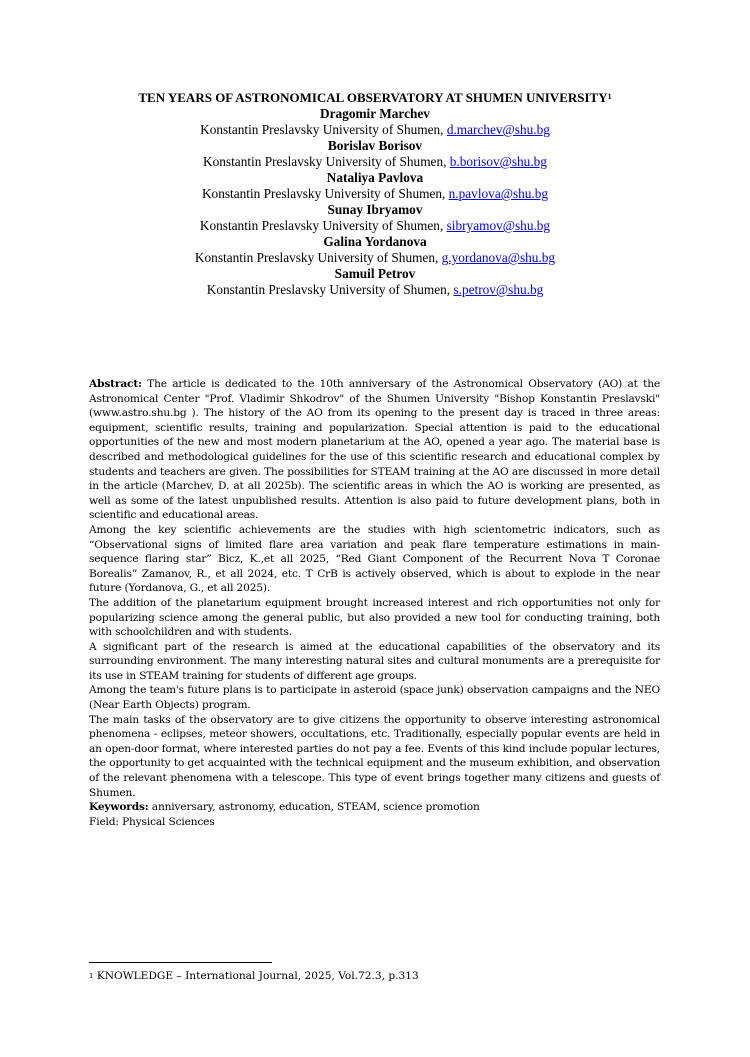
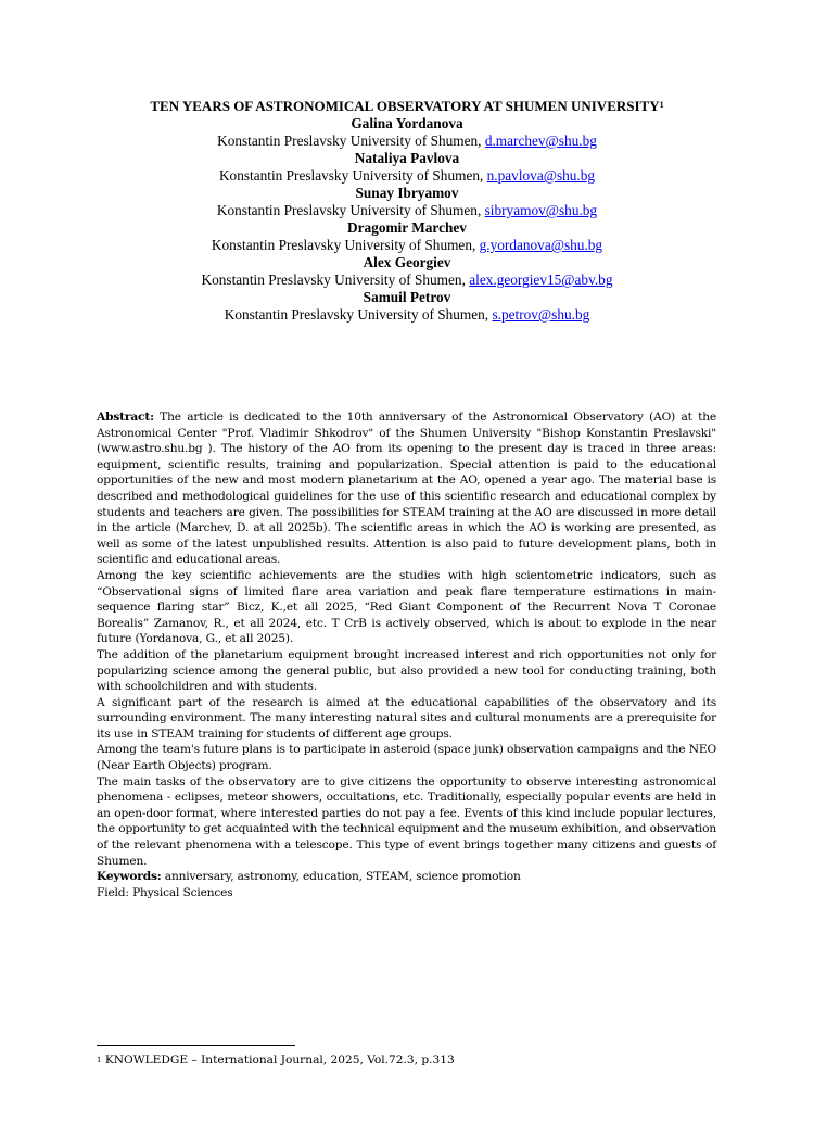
  TEN YEARS OF ASTRONOMICAL OBSERVATORY AT SHUMEN UNIVERSITY1
- Dragomir Marchev
+ Galina Yordanova
  Konstantin Preslavsky University of Shumen, d.marchev@shu.bg
- Borislav Borisov
- Konstantin Preslavsky University of Shumen, b.borisov@shu.bg
  Nataliya Pavlova
  Konstantin Preslavsky University of Shumen, n.pavlova@shu.bg
  Sunay Ibryamov
  Konstantin Preslavsky University of Shumen, sibryamov@shu.bg
- Galina Yordanova
+ Dragomir Marchev
  Konstantin Preslavsky University of Shumen, g.yordanova@shu.bg
+ Alex Georgiev
+ Konstantin Preslavsky University of Shumen, alex.georgiev15@abv.bg
  Samuil Petrov
  Konstantin Preslavsky University of Shumen, s.petrov@shu.bg
  Abstract: The article is dedicated to the 10th anniversary of the Astronomical Observatory (AO) at the Astronomical Center "Prof. Vladimir Shkodrov" of the Shumen University "Bishop Konstantin Preslavski" (www.astro.shu.bg ). The history of the AO from its opening to the present day is traced in three areas: equipment, scientific results, training and popularization. Special attention is paid to the educational opportunities of the new and most modern planetarium at the AO, opened a year ago. The material base is described and methodological guidelines for the use of this scientific research and educational complex by students and teachers are given. The possibilities for STEAM training at the AO are discussed in more detail in the article (Marchev, D. at all 2025b). The scientific areas in which the AO is working are presented, as well as some of the latest unpublished results. Attention is also paid to future development plans, both in scientific and educational areas.
  Among the key scientific achievements are the studies with high scientometric indicators, such as “Observational signs of limited flare area variation and peak flare temperature estimations in main-sequence flaring star” Bicz, K.,et all 2025, “Red Giant Component of the Recurrent Nova T Coronae Borealis” Zamanov, R., et all 2024, etc. T CrB is actively observed, which is about to explode in the near future (Yordanova, G., et all 2025).
  The addition of the planetarium equipment brought increased interest and rich opportunities not only for popularizing science among the general public, but also provided a new tool for conducting training, both with schoolchildren and with students.
  A significant part of the research is aimed at the educational capabilities of the observatory and its surrounding environment. The many interesting natural sites and cultural monuments are a prerequisite for its use in STEAM training for students of different age groups.
  Among the team's future plans is to participate in asteroid (space junk) observation campaigns and the NEO (Near Earth Objects) program.
  The main tasks of the observatory are to give citizens the opportunity to observe interesting astronomical phenomena - eclipses, meteor showers, occultations, etc. Traditionally, especially popular events are held in an open-door format, where interested parties do not pay a fee. Events of this kind include popular lectures, the opportunity to get acquainted with the technical equipment and the museum exhibition, and observation of the relevant phenomena with a telescope. This type of event brings together many citizens and guests of Shumen.
  Keywords: anniversary, astronomy, education, STEAM, science promotion
  Field: Physical Sciences
  1 KNOWLEDGE – International Journal, 2025, Vol.72.3, p.313
